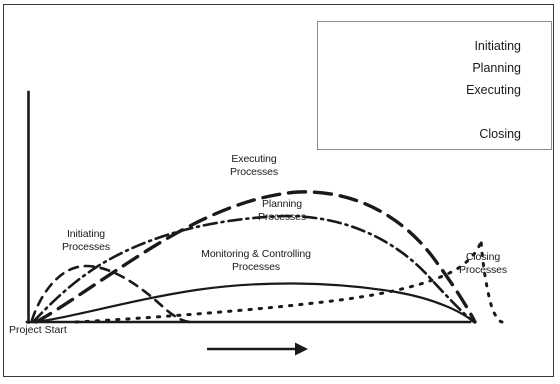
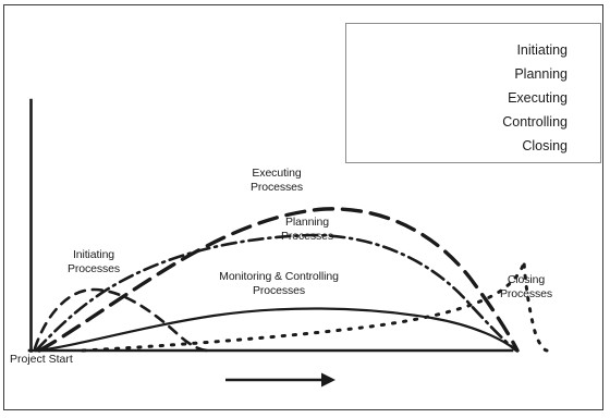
  Initiating
  Processes
  Executing
  Processes
  Planning
  Processes
  Monitoring & Controlling
  Processes
  Closing
  Processes
  Project Start
  Initiating
  Planning
  Executing
+ Controlling
  Closing
